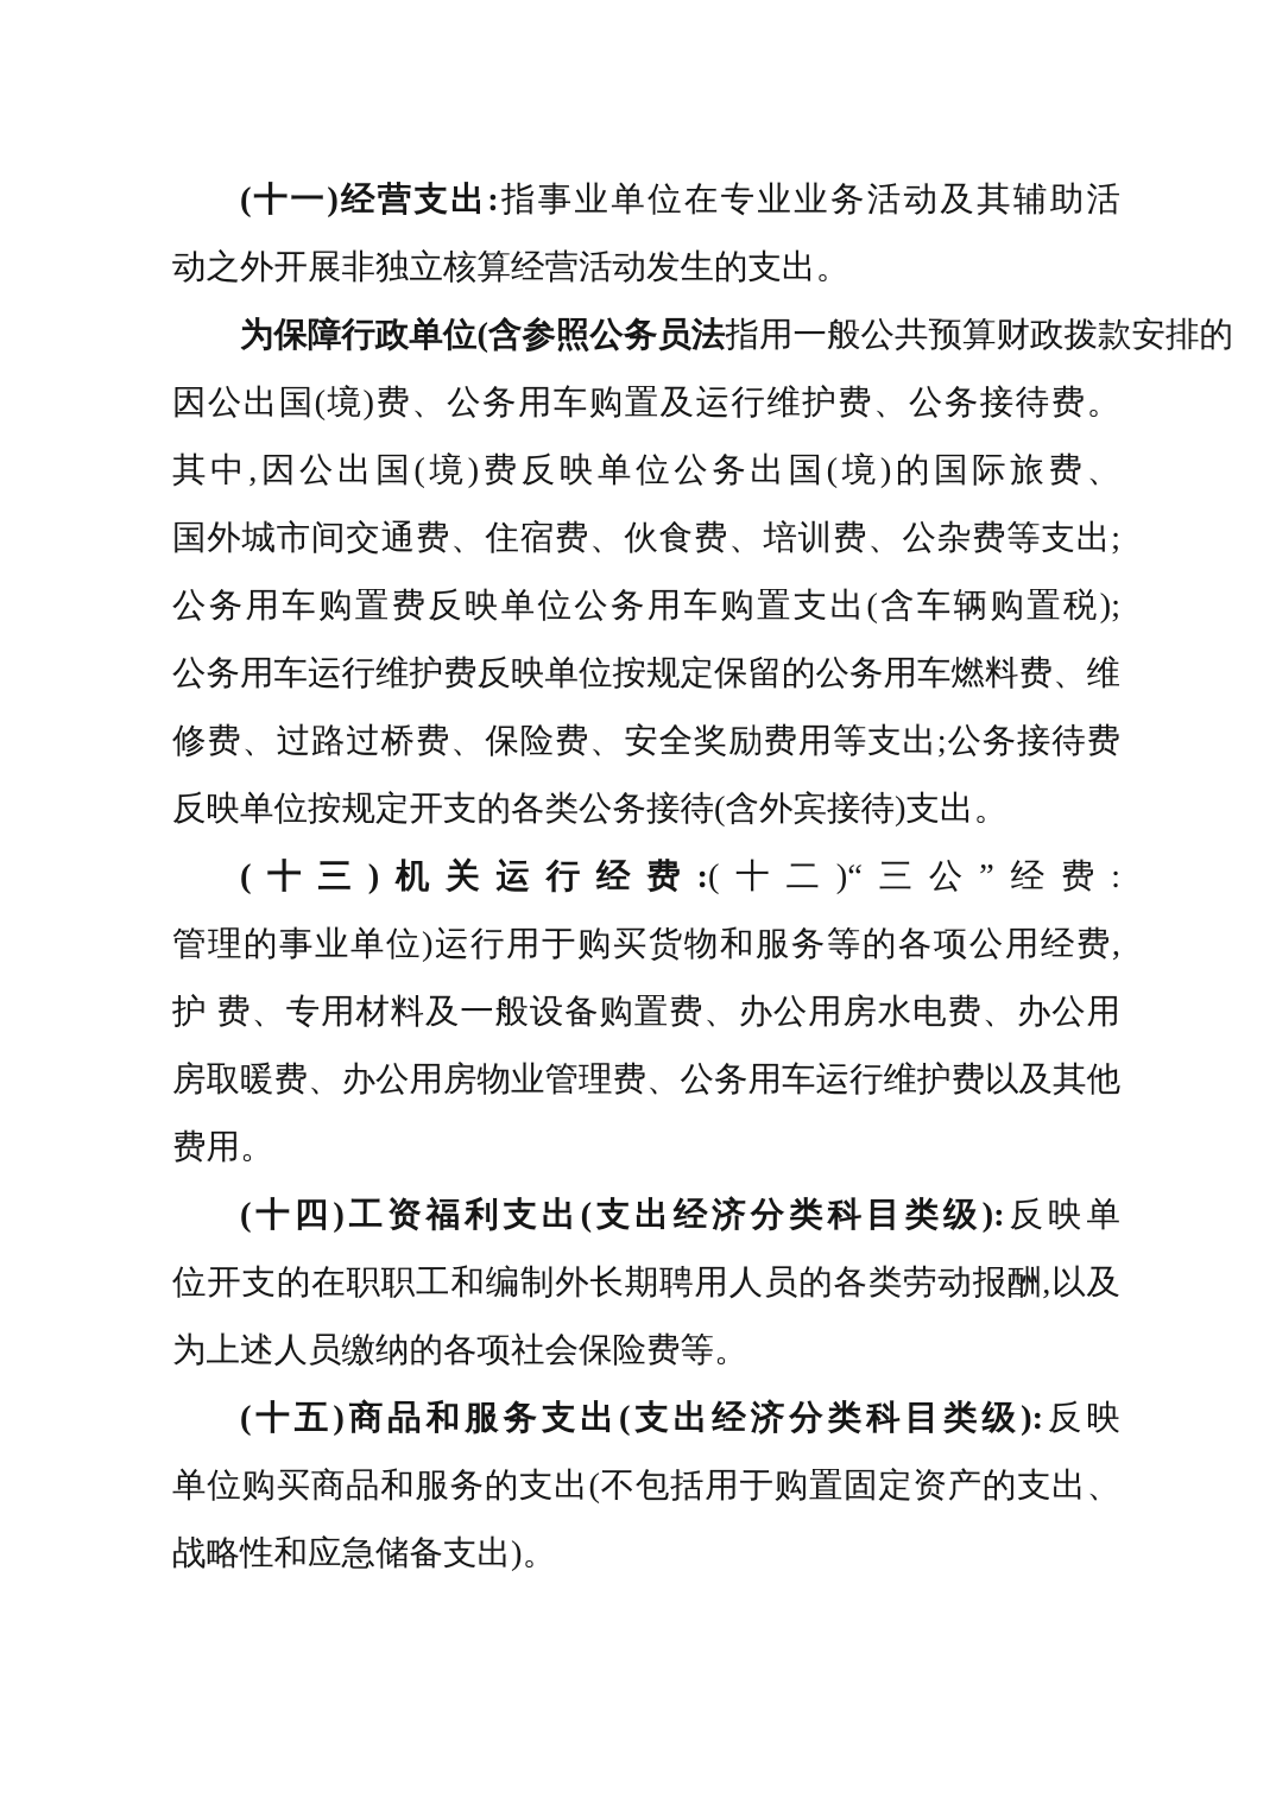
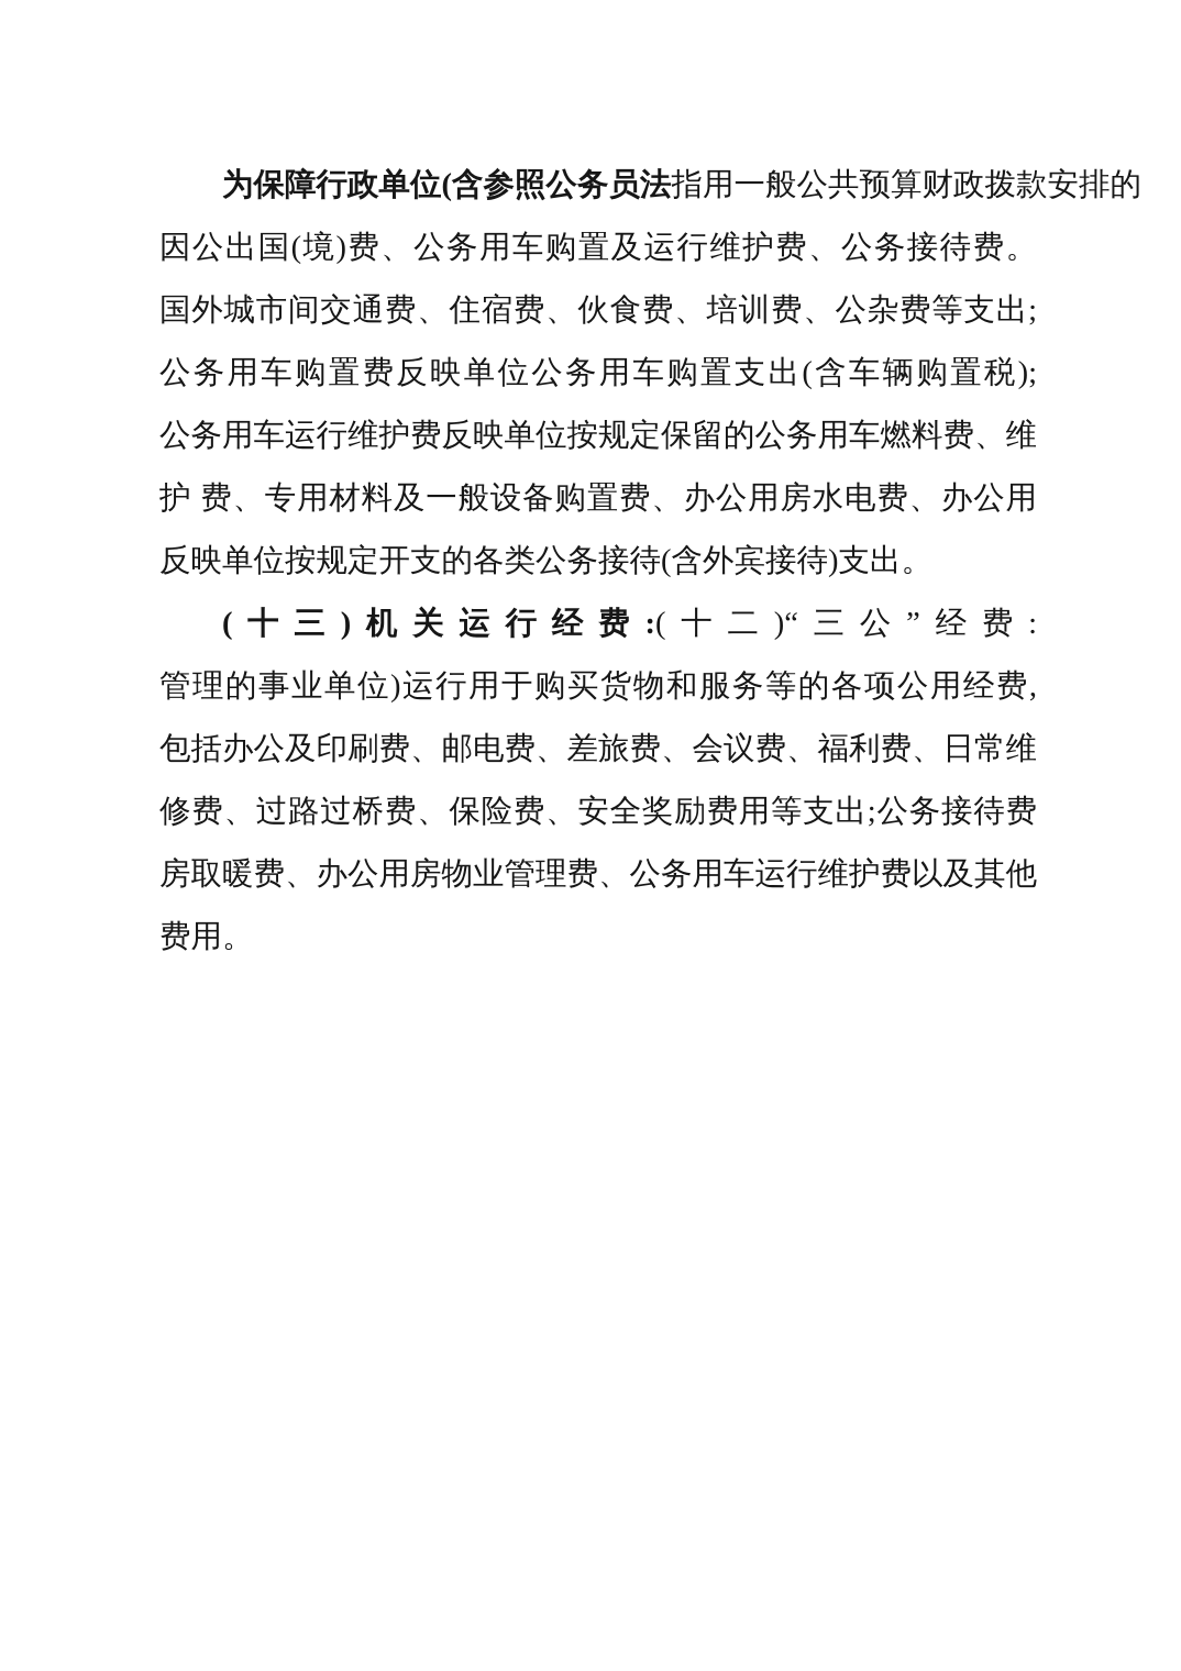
- (十一)经营支出:指事业单位在专业业务活动及其辅助活
- 动之外开展非独立核算经营活动发生的支出。
  为保障行政单位(含参照公务员法指用一般公共预算财政拨款安排的
  因公出国(境)费、公务用车购置及运行维护费、公务接待费。
- 其中,因公出国(境)费反映单位公务出国(境)的国际旅费、
  国外城市间交通费、住宿费、伙食费、培训费、公杂费等支出;
  公务用车购置费反映单位公务用车购置支出(含车辆购置税);
  公务用车运行维护费反映单位按规定保留的公务用车燃料费、维
- 修费、过路过桥费、保险费、安全奖励费用等支出;公务接待费
+ 护 费、专用材料及一般设备购置费、办公用房水电费、办公用
  反映单位按规定开支的各类公务接待(含外宾接待)支出。
  (十三)机关运行经费:(十二)“三公”经费:
  管理的事业单位)运行用于购买货物和服务等的各项公用经费,
+ 包括办公及印刷费、邮电费、差旅费、会议费、福利费、日常维
- 护 费、专用材料及一般设备购置费、办公用房水电费、办公用
+ 修费、过路过桥费、保险费、安全奖励费用等支出;公务接待费
  房取暖费、办公用房物业管理费、公务用车运行维护费以及其他
  费用。
- (十四)工资福利支出(支出经济分类科目类级):反映单
- 位开支的在职职工和编制外长期聘用人员的各类劳动报酬,以及
- 为上述人员缴纳的各项社会保险费等。
- (十五)商品和服务支出(支出经济分类科目类级):反映
- 单位购买商品和服务的支出(不包括用于购置固定资产的支出、
- 战略性和应急储备支出)。
